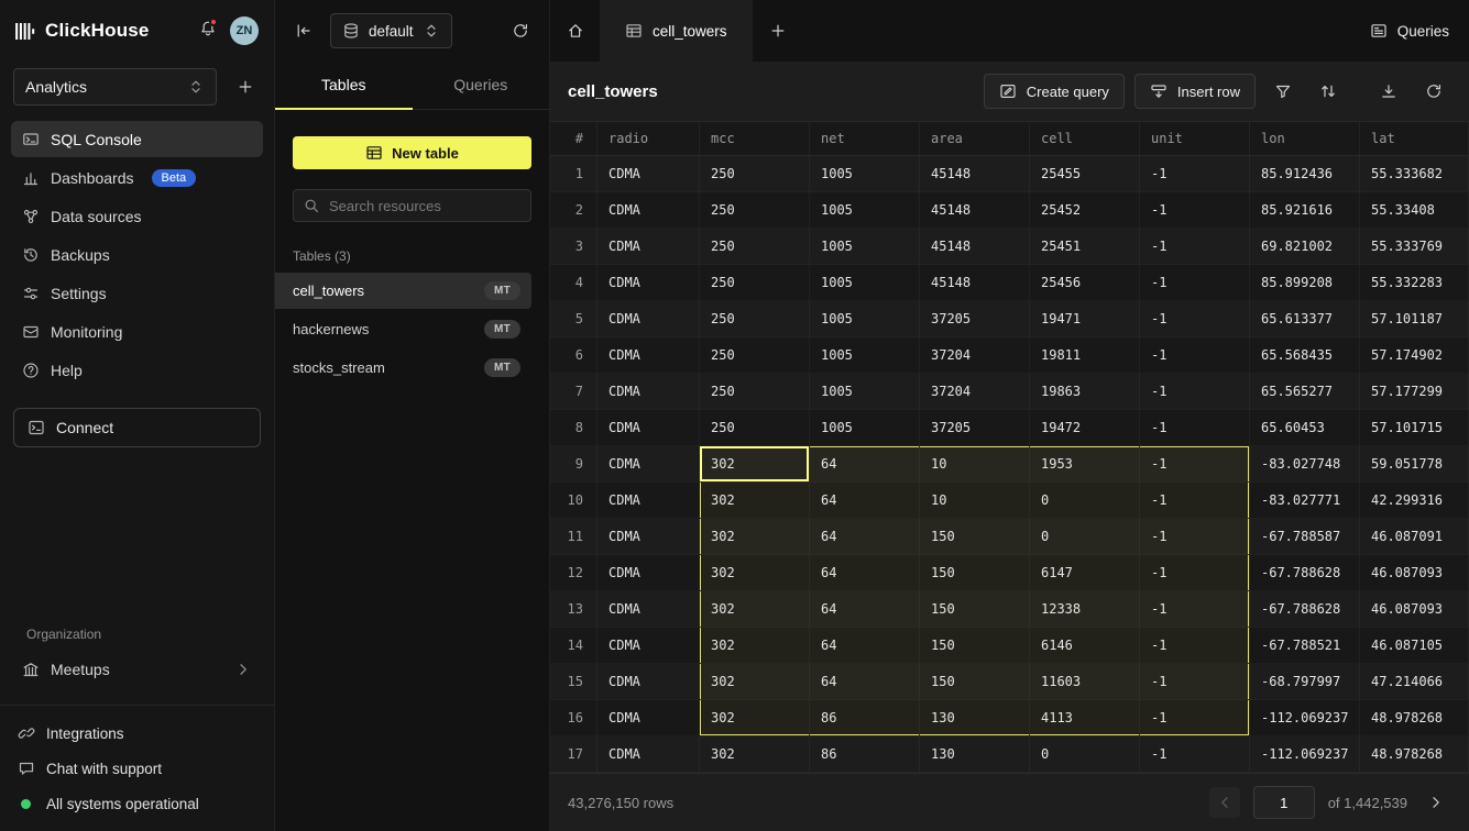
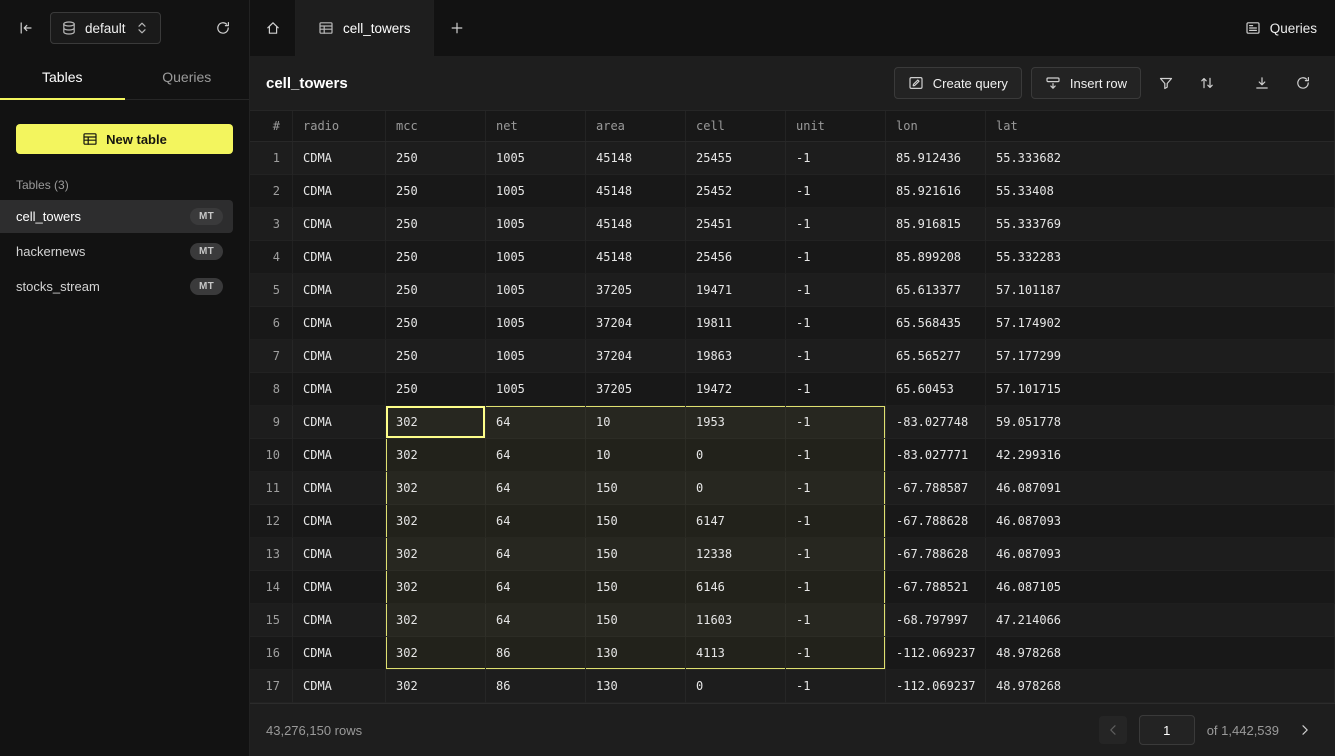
- ClickHouse
- ZN
- Analytics
- SQL Console
- Dashboards
- Beta
- Data sources
- Backups
- Settings
- Monitoring
- Help
- Connect
- Organization
- Meetups
- Integrations
- Chat with support
- All systems operational
  default
  Tables
  Queries
  New table
- Search resources
  Tables (3)
  cell_towers
  MT
  hackernews
  MT
  stocks_stream
  MT
  cell_towers
  Queries
  cell_towers
  Create query
  Insert row
  #
  radio
  mcc
  net
  area
  cell
  unit
  lon
  lat
  1
  CDMA
  250
  1005
  45148
  25455
  -1
  85.912436
  55.333682
  2
  CDMA
  250
  1005
  45148
  25452
  -1
  85.921616
  55.33408
  3
  CDMA
  250
  1005
  45148
  25451
  -1
- 69.821002
+ 85.916815
  55.333769
  4
  CDMA
  250
  1005
  45148
  25456
  -1
  85.899208
  55.332283
  5
  CDMA
  250
  1005
  37205
  19471
  -1
  65.613377
  57.101187
  6
  CDMA
  250
  1005
  37204
  19811
  -1
  65.568435
  57.174902
  7
  CDMA
  250
  1005
  37204
  19863
  -1
  65.565277
  57.177299
  8
  CDMA
  250
  1005
  37205
  19472
  -1
  65.60453
  57.101715
  9
  CDMA
  302
  64
  10
  1953
  -1
  -83.027748
  59.051778
  10
  CDMA
  302
  64
  10
  0
  -1
  -83.027771
  42.299316
  11
  CDMA
  302
  64
  150
  0
  -1
  -67.788587
  46.087091
  12
  CDMA
  302
  64
  150
  6147
  -1
  -67.788628
  46.087093
  13
  CDMA
  302
  64
  150
  12338
  -1
  -67.788628
  46.087093
  14
  CDMA
  302
  64
  150
  6146
  -1
  -67.788521
  46.087105
  15
  CDMA
  302
  64
  150
  11603
  -1
  -68.797997
  47.214066
  16
  CDMA
  302
  86
  130
  4113
  -1
  -112.069237
  48.978268
  17
  CDMA
  302
  86
  130
  0
  -1
  -112.069237
  48.978268
  43,276,150 rows
  1
  of 1,442,539
